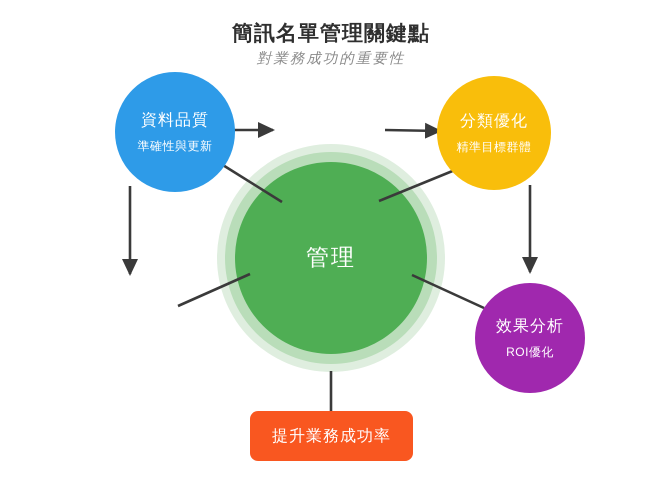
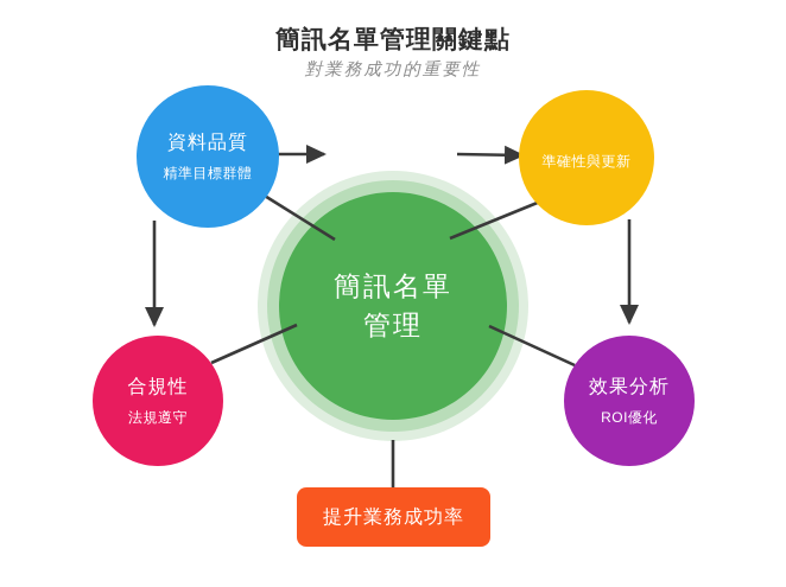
  簡訊名單管理關鍵點
  對業務成功的重要性
+ 簡訊名單
  管理
  資料品質
- 準確性與更新
+ 精準目標群體
- 分類優化
- 精準目標群體
+ 準確性與更新
+ 合規性
+ 法規遵守
  效果分析
  ROI優化
  提升業務成功率
